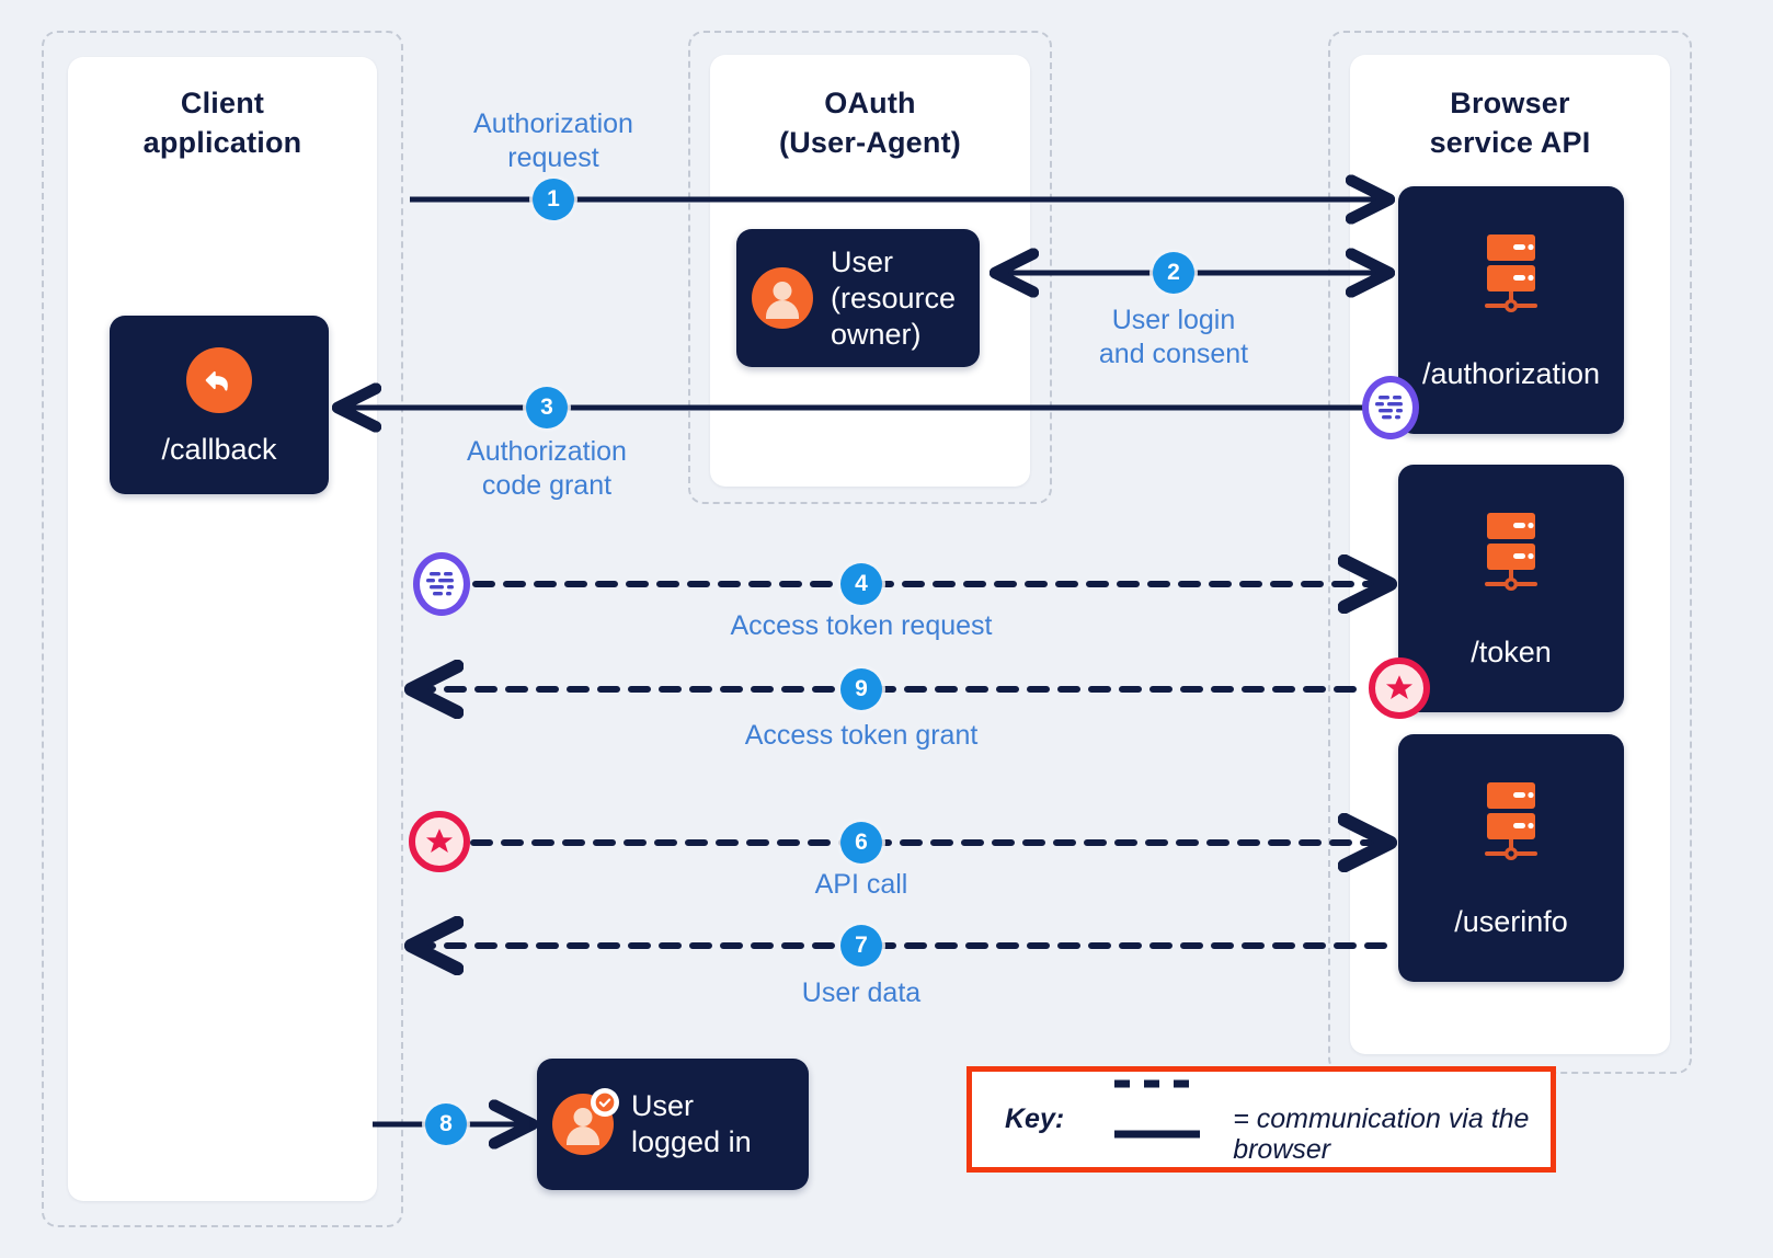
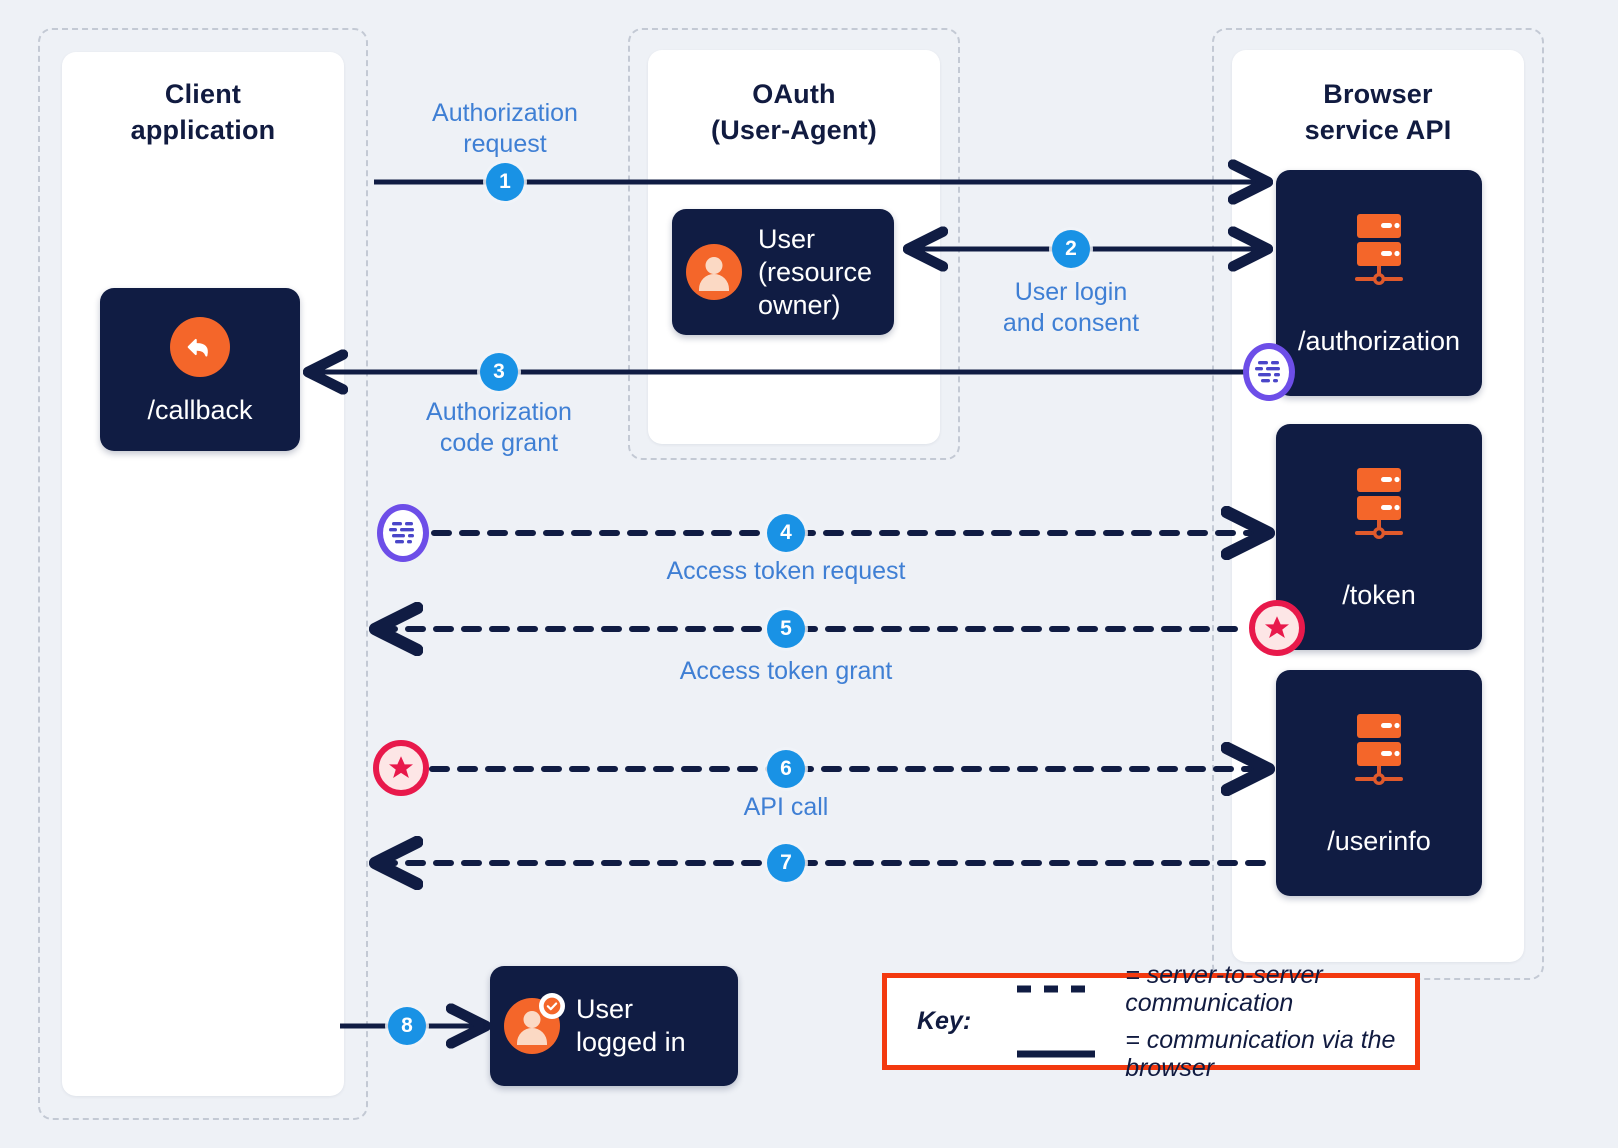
  Client
  application
  /callback
  OAuth
  (User-Agent)
  User
  (resource
  owner)
  Browser
  service API
  /authorization
  /token
  /userinfo
  1
  2
  3
  4
- 9
+ 5
  6
  7
  8
  Authorization
  request
  User login
  and consent
  Authorization
  code grant
  Access token request
  Access token grant
  API call
- User data
  User
  logged in
  Key:
+ = server-to-server communication
  = communication via the browser
